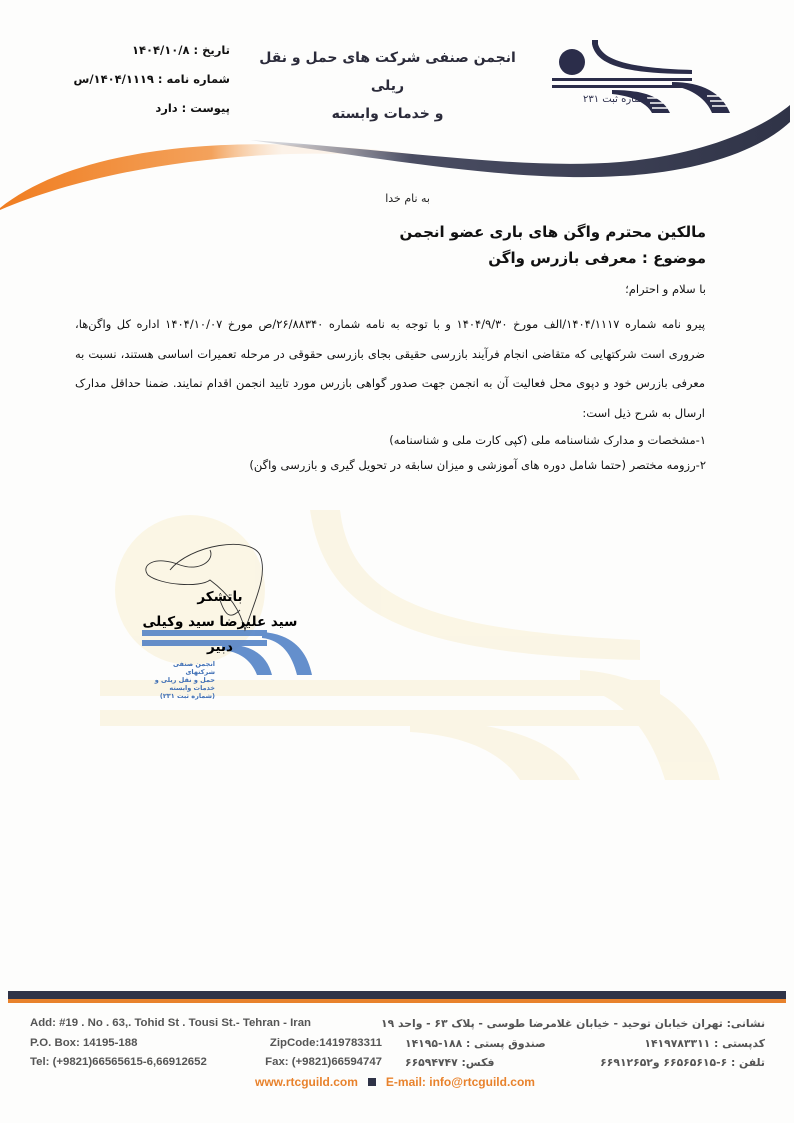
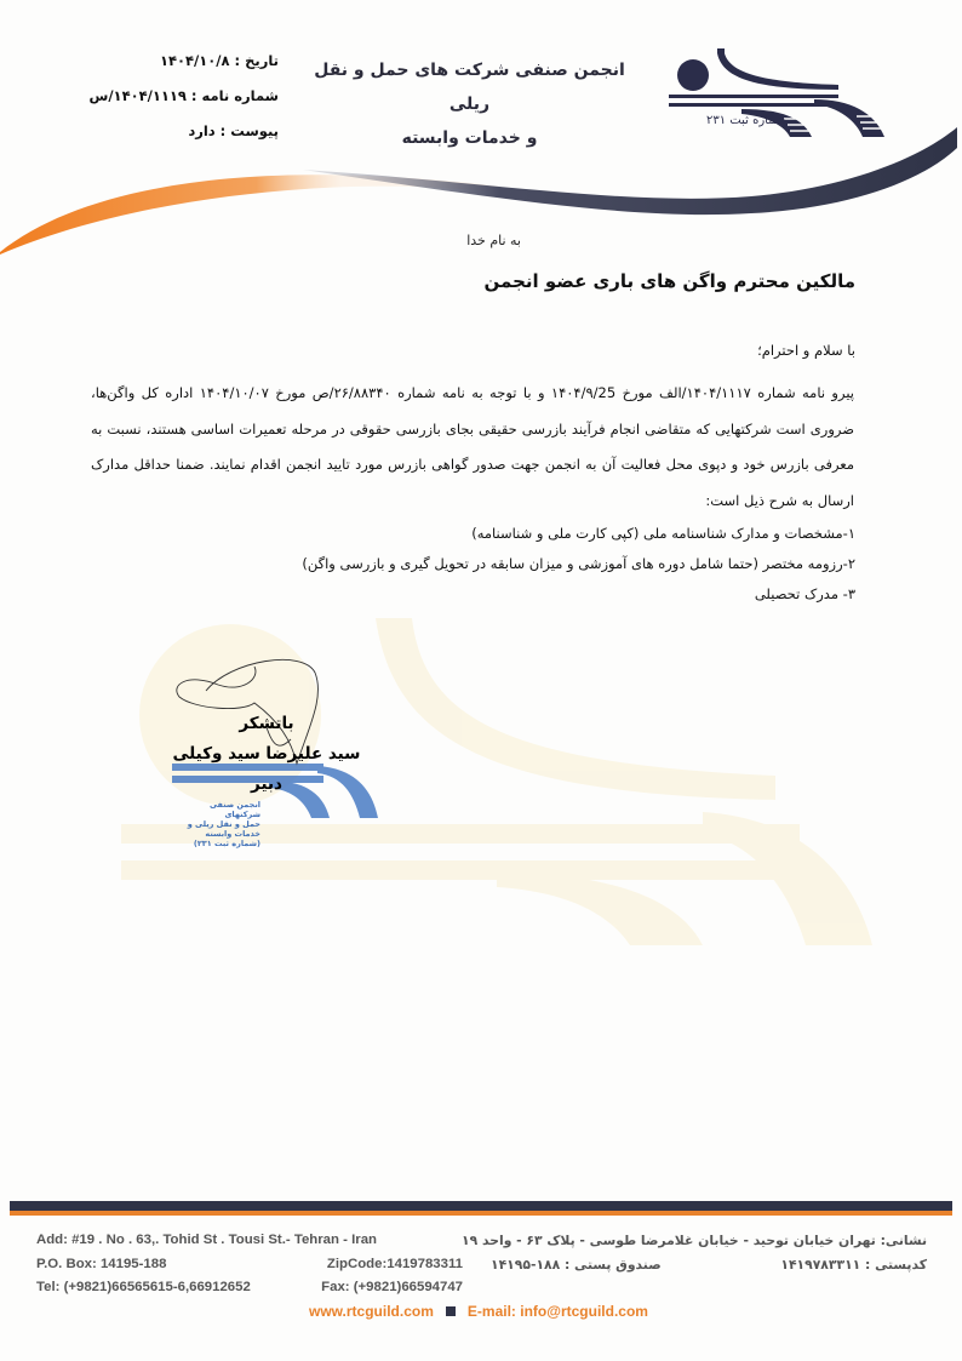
  شماره ثبت ۲۳۱
  انجمن صنفی شرکت های حمل و نقل ریلی
  و خدمات وابسته
  تاریخ : ۱۴۰۴/۱۰/۸
  شماره نامه : ۱۴۰۴/۱۱۱۹/س
  پیوست : دارد
  انجمن صنفی شرکتهای
  حمل و نقل ریلی و خدمات وابسته
  (شماره ثبت ۲۳۱)
  به نام خدا
  مالکین محترم واگن های باری عضو انجمن
- موضوع : معرفی بازرس واگن
  با سلام و احترام؛
- پیرو نامه شماره ۱۴۰۴/۱۱۱۷/الف مورخ ۱۴۰۴/۹/۳۰ و با توجه به نامه شماره ۲۶/۸۸۳۴۰/ص مورخ ۱۴۰۴/۱۰/۰۷ اداره کل واگن‌ها، ضروری است شرکتهایی که متقاضی انجام فرآیند بازرسی حقیقی بجای بازرسی حقوقی در مرحله تعمیرات اساسی هستند، نسبت به معرفی بازرس خود و دپوی محل فعالیت آن به انجمن جهت صدور گواهی بازرس مورد تایید انجمن اقدام نمایند. ضمنا حداقل مدارک ارسال به شرح ذیل است:
+ پیرو نامه شماره ۱۴۰۴/۱۱۱۷/الف مورخ ۱۴۰۴/۹/25 و با توجه به نامه شماره ۲۶/۸۸۳۴۰/ص مورخ ۱۴۰۴/۱۰/۰۷ اداره کل واگن‌ها، ضروری است شرکتهایی که متقاضی انجام فرآیند بازرسی حقیقی بجای بازرسی حقوقی در مرحله تعمیرات اساسی هستند، نسبت به معرفی بازرس خود و دپوی محل فعالیت آن به انجمن جهت صدور گواهی بازرس مورد تایید انجمن اقدام نمایند. ضمنا حداقل مدارک ارسال به شرح ذیل است:
  ۱-مشخصات و مدارک شناسنامه ملی (کپی کارت ملی و شناسنامه)
  ۲-رزومه مختصر (حتما شامل دوره های آموزشی و میزان سابقه در تحویل گیری و بازرسی واگن)
+ ۳- مدرک تحصیلی
  باتشکر
  سید علیرضا سید وکیلی
  دبیر
  Add: #19 . No . 63,. Tohid St . Tousi St.- Tehran - Iran
  P.O. Box: 14195-188
  ZipCode:1419783311
  Tel: (+9821)66565615-6,66912652
  Fax: (+9821)66594747
  نشانی: تهران خیابان توحید - خیابان غلامرضا طوسی - پلاک ۶۳ - واحد ۱۹
  کدپستی : ۱۴۱۹۷۸۳۳۱۱
  صندوق پستی : ۱۸۸-۱۴۱۹۵
- تلفن : ۶-۶۶۵۶۵۶۱۵ و۶۶۹۱۲۶۵۲
- فکس: ۶۶۵۹۴۷۴۷
  www.rtcguild.com
  E-mail: info@rtcguild.com
